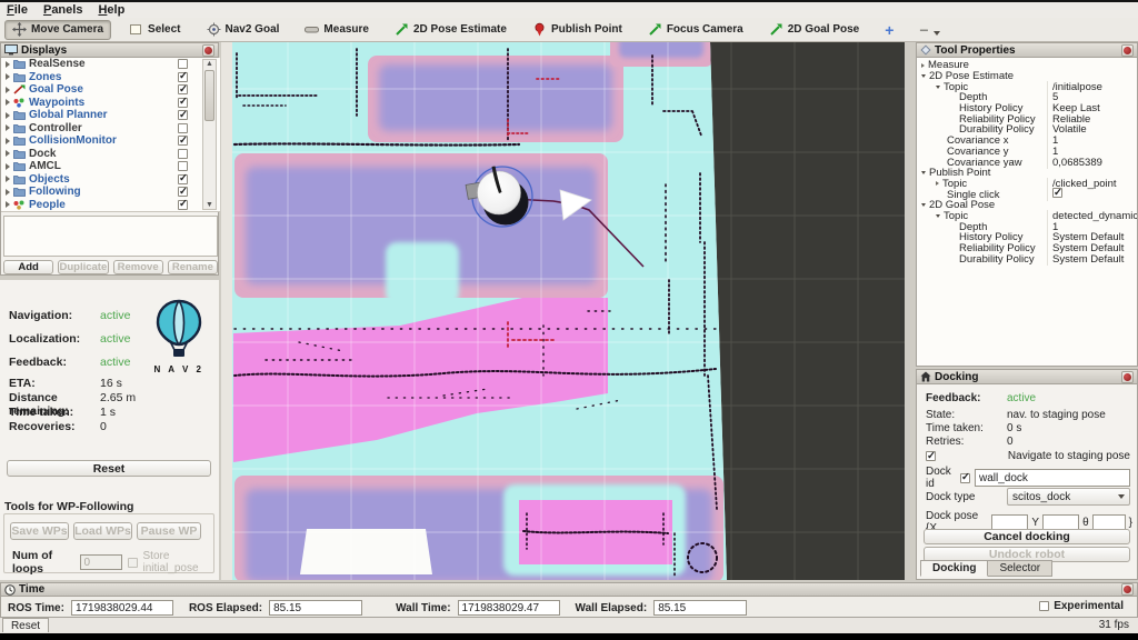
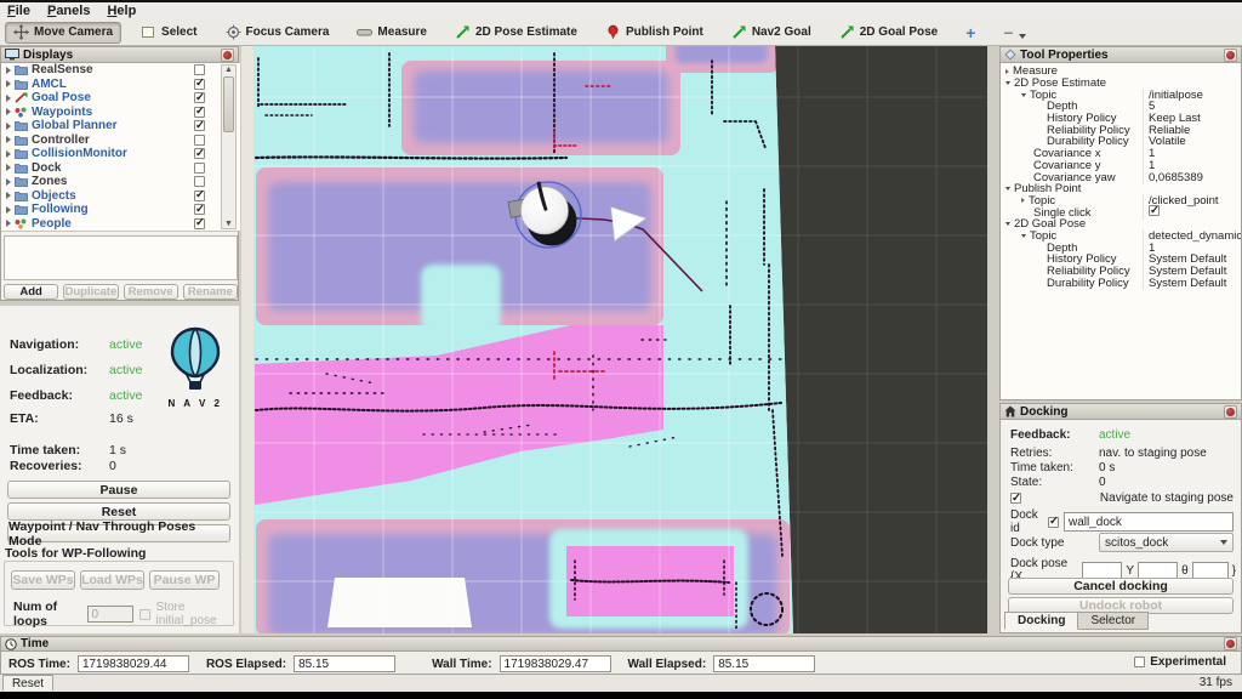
  File
  Panels
  Help
  Move Camera
  Select
- Nav2 Goal
+ Focus Camera
  Measure
  2D Pose Estimate
  Publish Point
- Focus Camera
+ Nav2 Goal
  2D Goal Pose
  +
  −
  Displays
  RealSense
- Zones
+ AMCL
  Goal Pose
  Waypoints
  Global Planner
  Controller
  CollisionMonitor
  Dock
- AMCL
+ Zones
  Objects
  Following
  People
  Add
  Duplicate
  Remove
  Rename
  Navigation:
  active
  Localization:
  active
  Feedback:
  active
  N A V 2
  ETA:
  16 s
- Distance remaining:
- 2.65 m
  Time taken:
  1 s
  Recoveries:
  0
+ Pause
  Reset
+ Waypoint / Nav Through Poses Mode
  Tools for WP-Following
  Save WPs
  Load WPs
  Pause WP
  Num of loops
  0
  Store initial_pose
  Tool Properties
  Measure
  2D Pose Estimate
  Topic
  /initialpose
  Depth
  5
  History Policy
  Keep Last
  Reliability Policy
  Reliable
  Durability Policy
  Volatile
  Covariance x
  1
  Covariance y
  1
  Covariance yaw
  0,0685389
  Publish Point
  Topic
  /clicked_point
  Single click
  2D Goal Pose
  Topic
  detected_dynamic
  Depth
  1
  History Policy
  System Default
  Reliability Policy
  System Default
  Durability Policy
  System Default
  Docking
  Feedback:
  active
- State:
+ Retries:
  nav. to staging pose
  Time taken:
  0 s
- Retries:
+ State:
  0
  Navigate to staging pose
  Dock id
  wall_dock
  Dock type
  scitos_dock
  Dock pose
  Y
  θ
  }
  Cancel docking
  Undock robot
  Docking
  Selector
  Time
  ROS Time:
  1719838029.44
  ROS Elapsed:
  85.15
  Wall Time:
  1719838029.47
  Wall Elapsed:
  85.15
  Experimental
  Reset
  31 fps
